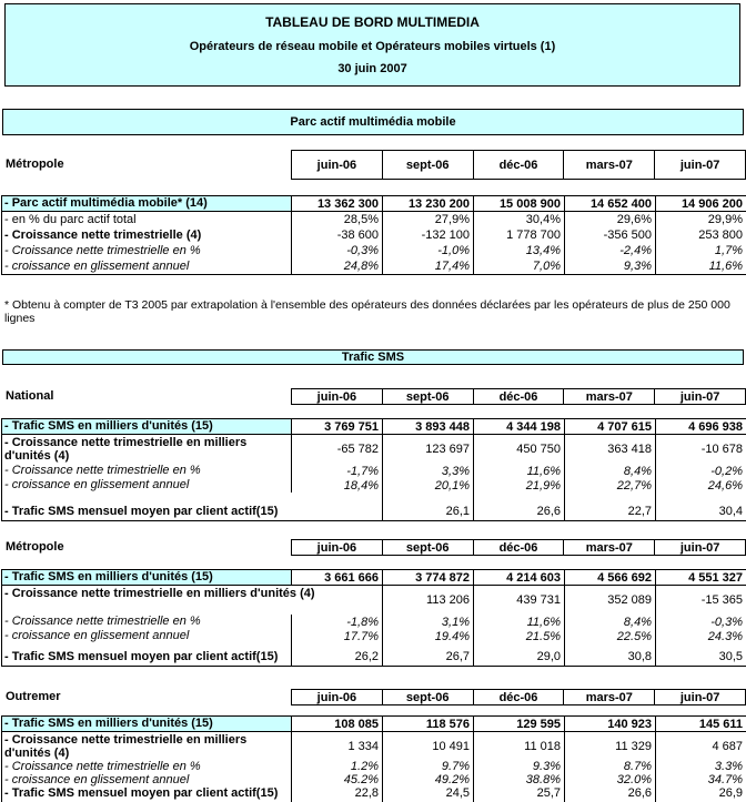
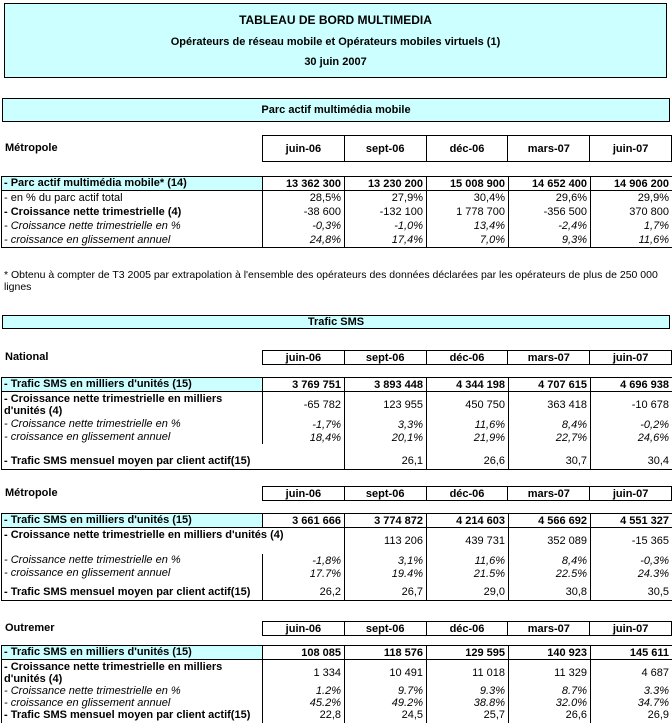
  TABLEAU DE BORD MULTIMEDIA
  Opérateurs de réseau mobile et Opérateurs mobiles virtuels (1)
  30 juin 2007
  Parc actif multimédia mobile
  * Obtenu à compter de T3 2005 par extrapolation à l'ensemble des opérateurs des données déclarées par les opérateurs de plus de 250 000 lignes
  Trafic SMS
  Métropole
  juin-06
  sept-06
  déc-06
  mars-07
  juin-07
  - Parc actif multimédia mobile* (14)
  13 362 300
  13 230 200
  15 008 900
  14 652 400
  14 906 200
  - en % du parc actif total
  28,5%
  27,9%
  30,4%
  29,6%
  29,9%
  - Croissance nette trimestrielle (4)
  -38 600
  -132 100
  1 778 700
  -356 500
- 253 800
+ 370 800
  - Croissance nette trimestrielle en %
  -0,3%
  -1,0%
  13,4%
  -2,4%
  1,7%
  - croissance en glissement annuel
  24,8%
  17,4%
  7,0%
  9,3%
  11,6%
  National
  juin-06
  sept-06
  déc-06
  mars-07
  juin-07
  - Trafic SMS en milliers d'unités (15)
  3 769 751
  3 893 448
  4 344 198
  4 707 615
  4 696 938
  - Croissance nette trimestrielle en milliers d'unités (4)
  -65 782
- 123 697
+ 123 955
  450 750
  363 418
  -10 678
  - Croissance nette trimestrielle en %
  -1,7%
  3,3%
  11,6%
  8,4%
  -0,2%
  - croissance en glissement annuel
  18,4%
  20,1%
  21,9%
  22,7%
  24,6%
  - Trafic SMS mensuel moyen par client actif(15)
  26,1
  26,6
- 22,7
+ 30,7
  30,4
  Métropole
  juin-06
  sept-06
  déc-06
  mars-07
  juin-07
  - Trafic SMS en milliers d'unités (15)
  3 661 666
  3 774 872
  4 214 603
  4 566 692
  4 551 327
  - Croissance nette trimestrielle en milliers d'unités (4)
  113 206
  439 731
  352 089
  -15 365
  - Croissance nette trimestrielle en %
  -1,8%
  3,1%
  11,6%
  8,4%
  -0,3%
  - croissance en glissement annuel
  17.7%
  19.4%
  21.5%
  22.5%
  24.3%
  - Trafic SMS mensuel moyen par client actif(15)
  26,2
  26,7
  29,0
  30,8
  30,5
  Outremer
  juin-06
  sept-06
  déc-06
  mars-07
  juin-07
  - Trafic SMS en milliers d'unités (15)
  108 085
  118 576
  129 595
  140 923
  145 611
  - Croissance nette trimestrielle en milliers d'unités (4)
  1 334
  10 491
  11 018
  11 329
  4 687
  - Croissance nette trimestrielle en %
  1.2%
  9.7%
  9.3%
  8.7%
  3.3%
  - croissance en glissement annuel
  45.2%
  49.2%
  38.8%
  32.0%
  34.7%
  - Trafic SMS mensuel moyen par client actif(15)
  22,8
  24,5
  25,7
  26,6
  26,9
